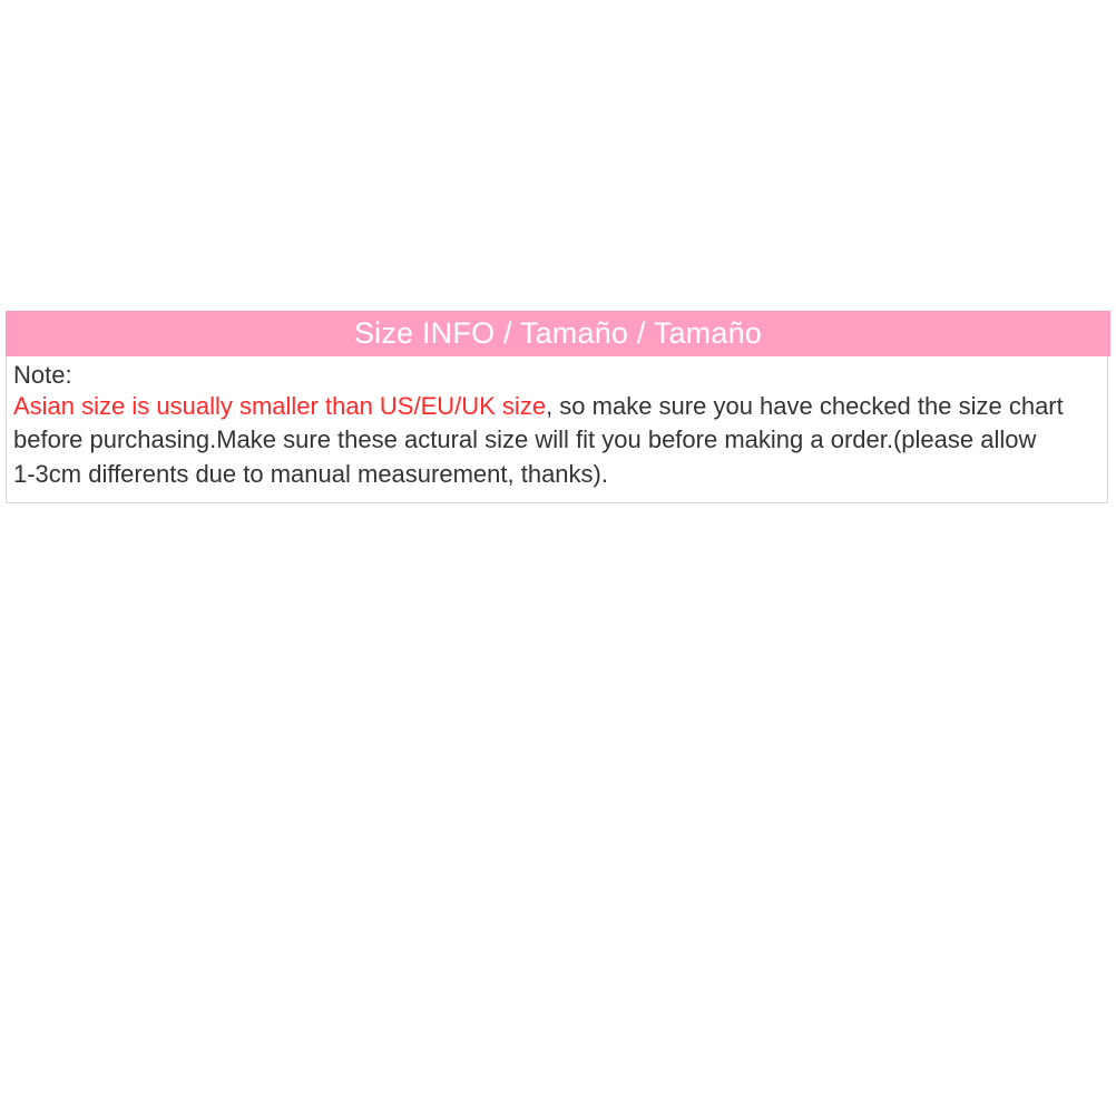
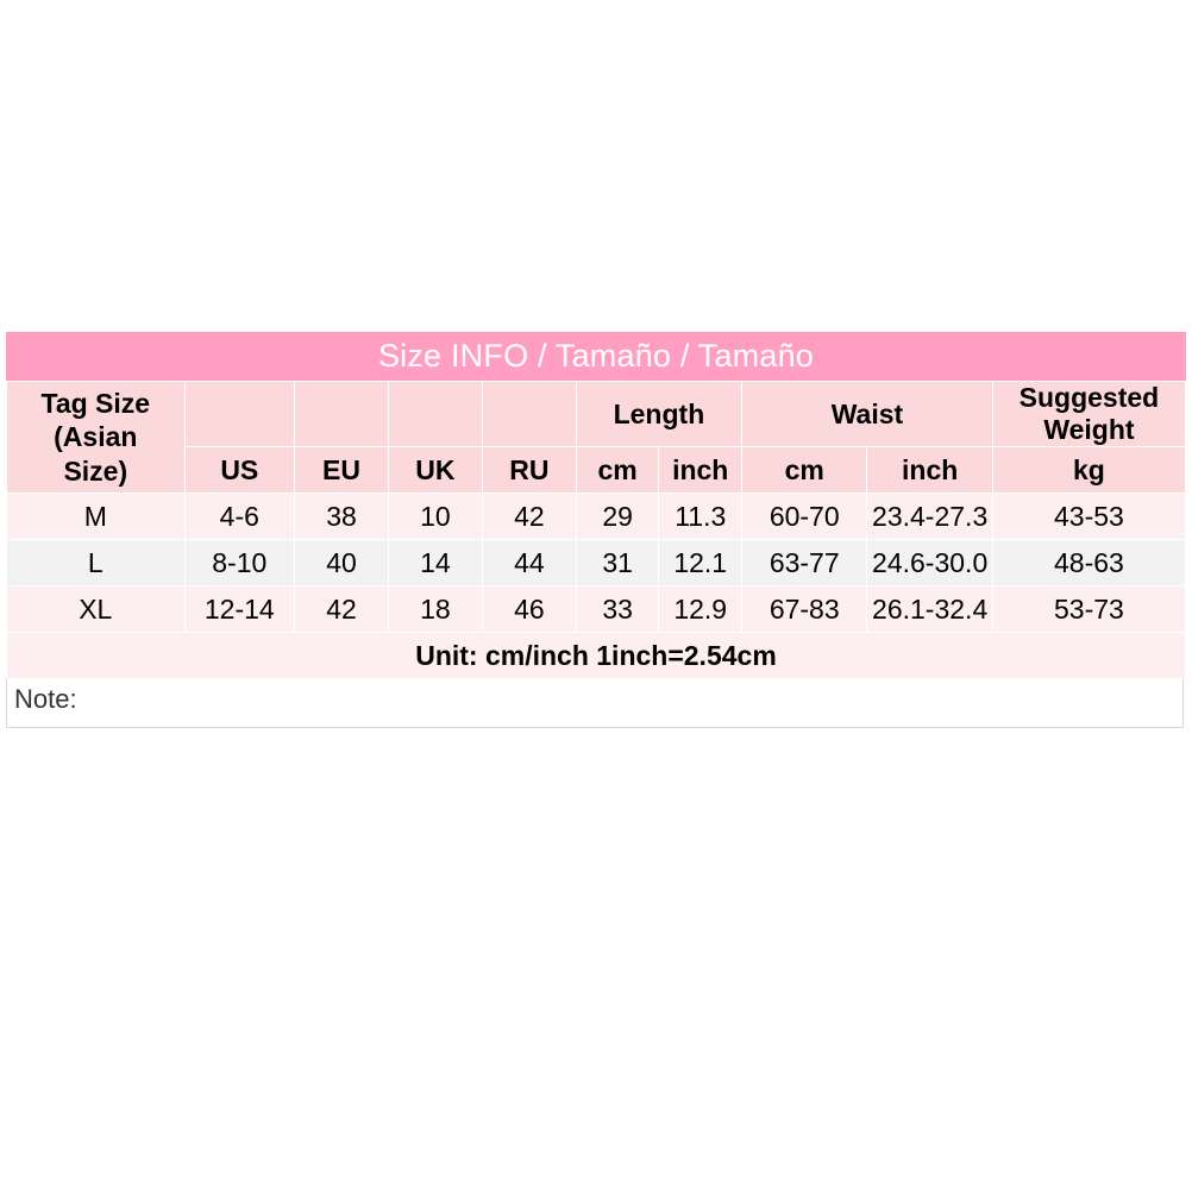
  Size INFO / Tamaño / Tamaño
+ Tag Size (Asian Size)					Length	Waist	Suggested Weight
+ US	EU	UK	RU	cm	inch	cm	inch	kg
+ M	4-6	38	10	42	29	11.3	60-70	23.4-27.3	43-53
+ L	8-10	40	14	44	31	12.1	63-77	24.6-30.0	48-63
+ XL	12-14	42	18	46	33	12.9	67-83	26.1-32.4	53-73
+ Unit: cm/inch 1inch=2.54cm
  Note:
- Asian size is usually smaller than US/EU/UK size, so make sure you have checked the size chart
- before purchasing.Make sure these actural size will fit you before making a order.(please allow
- 1-3cm differents due to manual measurement, thanks).
